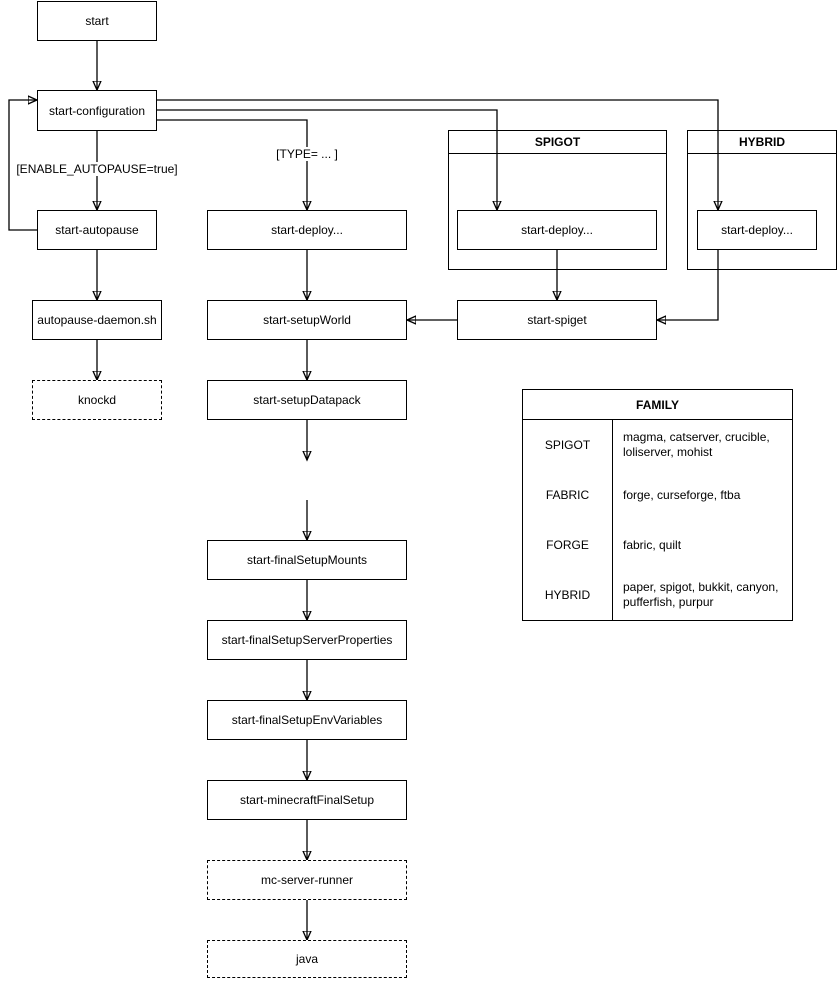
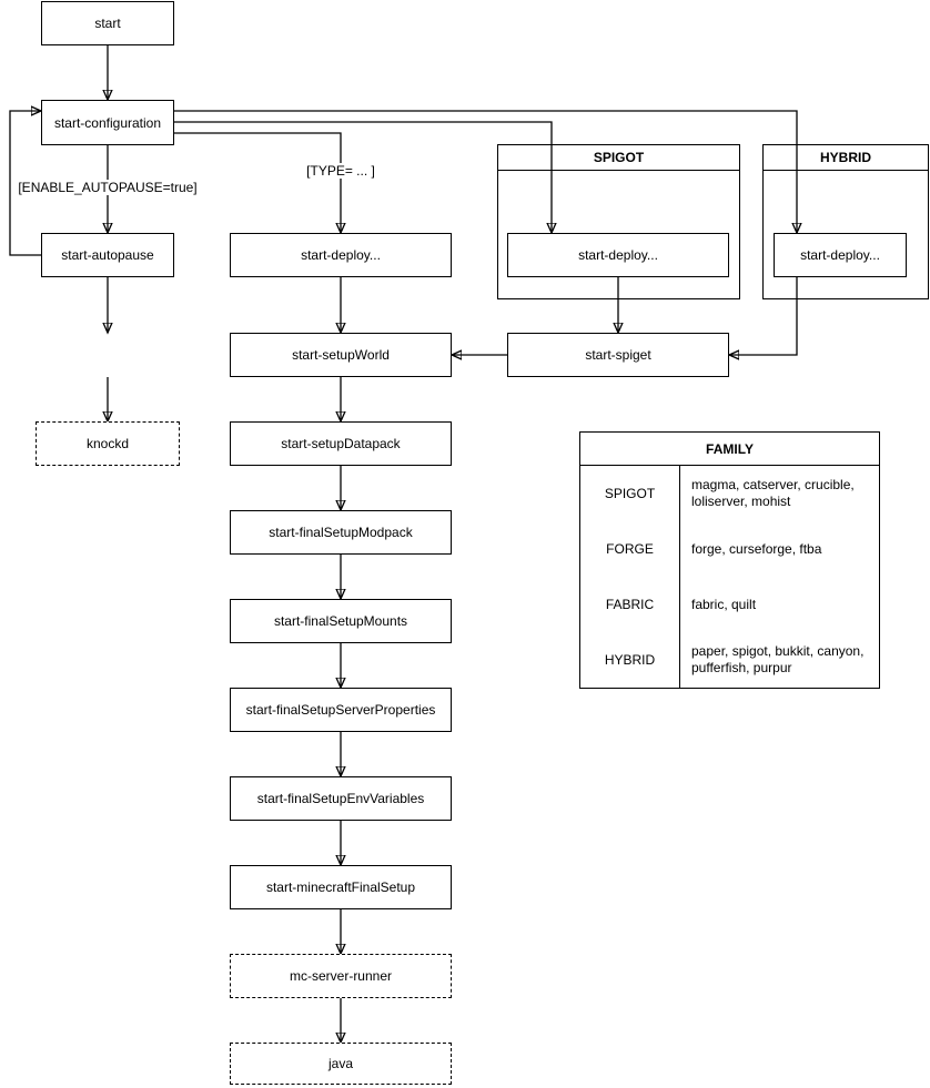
  SPIGOT
  HYBRID
  start
  start-configuration
  start-autopause
- autopause-daemon.sh
  knockd
  start-deploy...
  start-setupWorld
  start-setupDatapack
+ start-finalSetupModpack
  start-finalSetupMounts
  start-finalSetupServerProperties
  start-finalSetupEnvVariables
  start-minecraftFinalSetup
  mc-server-runner
  java
  start-deploy...
  start-deploy...
  start-spiget
  [ENABLE_AUTOPAUSE=true]
  [TYPE= ... ]
  FAMILY
  SPIGOT
  magma, catserver, crucible, loliserver, mohist
- FABRIC
+ FORGE
  forge, curseforge, ftba
- FORGE
+ FABRIC
  fabric, quilt
  HYBRID
  paper, spigot, bukkit, canyon, pufferfish, purpur
